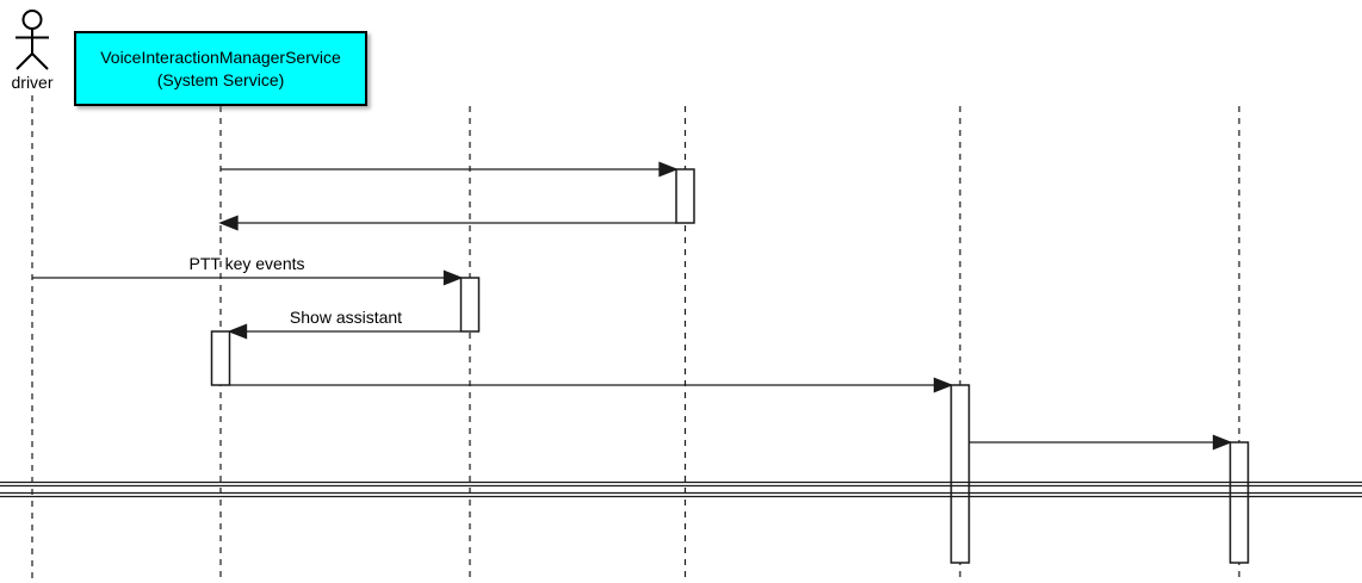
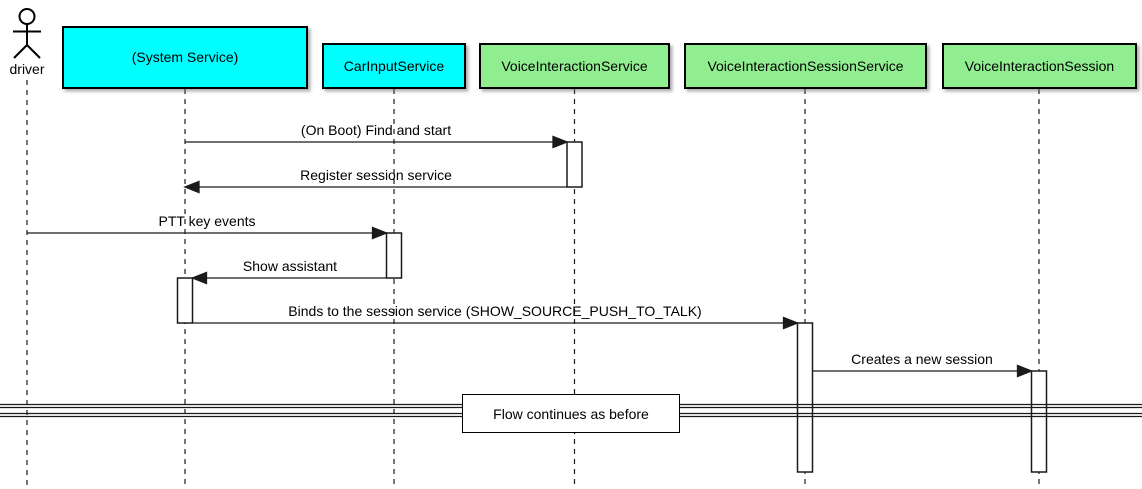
  driver
- VoiceInteractionManagerService
  (System Service)
+ CarInputService
+ VoiceInteractionService
+ VoiceInteractionSessionService
+ VoiceInteractionSession
+ (On Boot) Find and start
+ Register session service
  PTT key events
  Show assistant
+ Binds to the session service (SHOW_SOURCE_PUSH_TO_TALK)
+ Creates a new session
+ Flow continues as before
